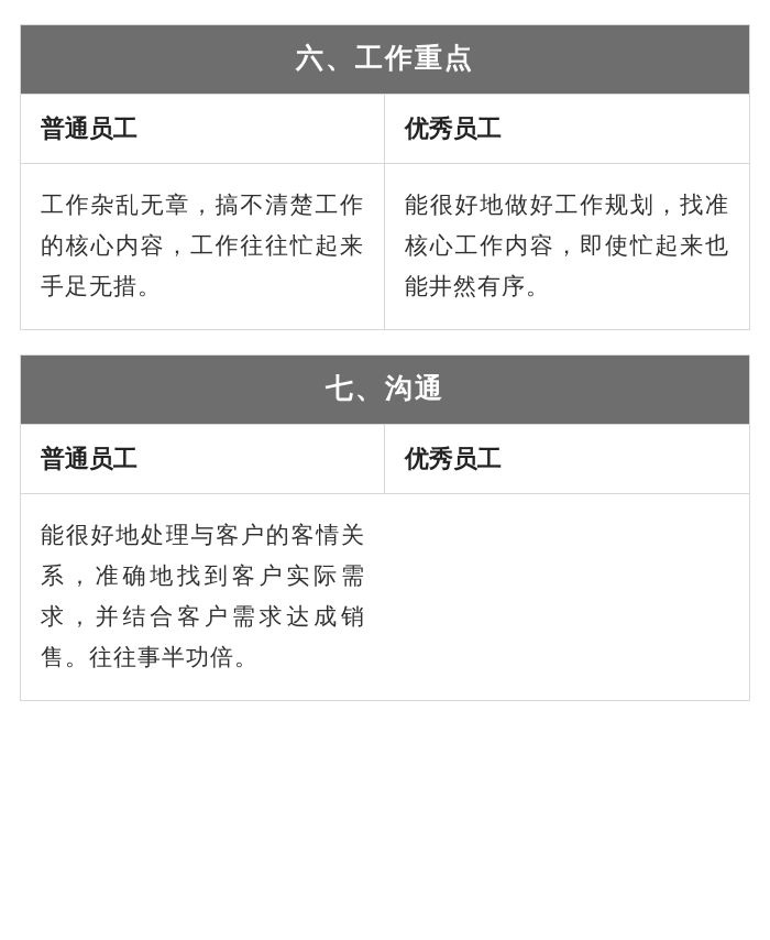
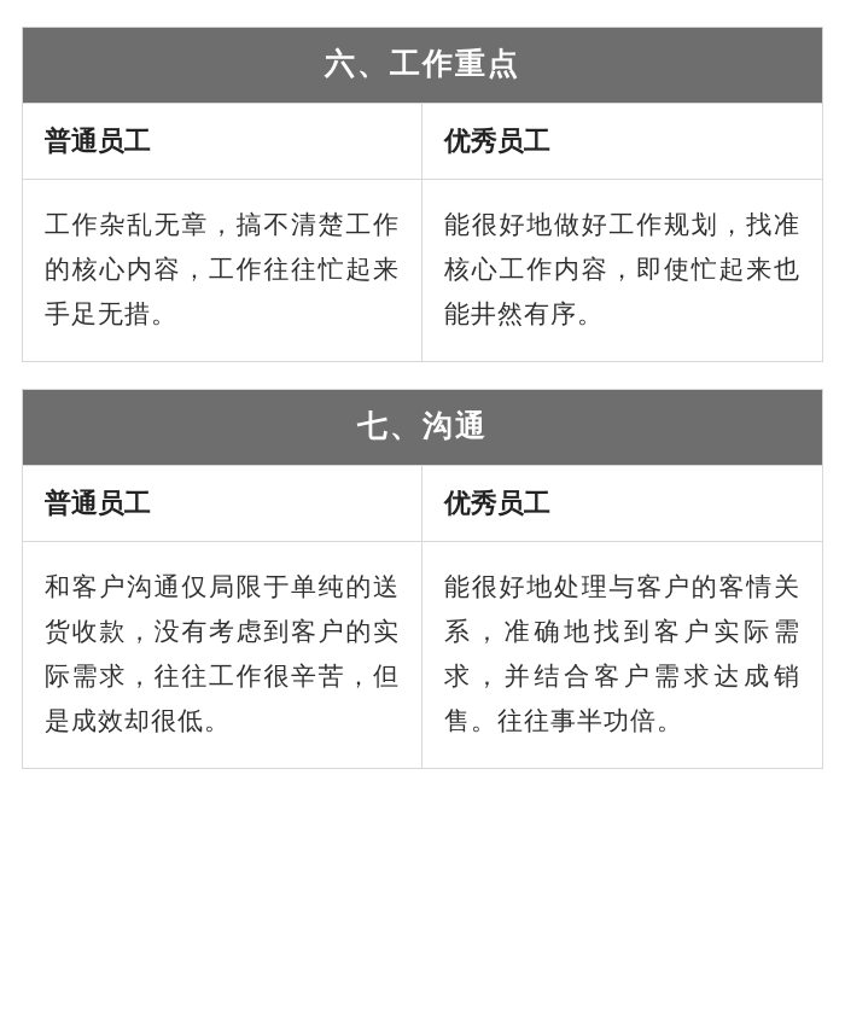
  六、工作重点
  普通员工
  优秀员工
  工作杂乱无章，搞不清楚工作的核心内容，工作往往忙起来手足无措。
  能很好地做好工作规划，找准核心工作内容，即使忙起来也能井然有序。
  七、沟通
  普通员工
  优秀员工
+ 和客户沟通仅局限于单纯的送货收款，没有考虑到客户的实际需求，往往工作很辛苦，但是成效却很低。
  能很好地处理与客户的客情关系，准确地找到客户实际需求，并结合客户需求达成销售。往往事半功倍。
